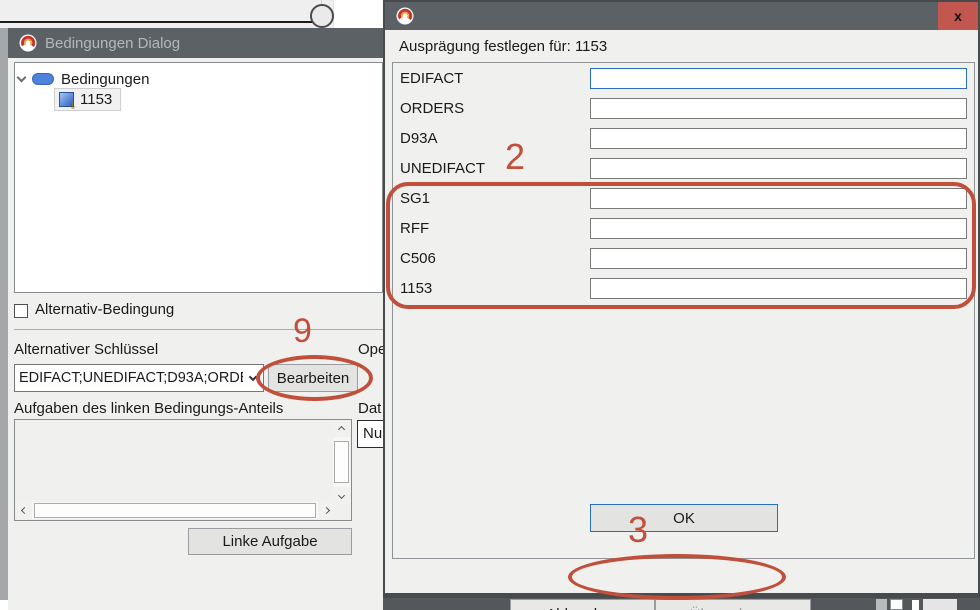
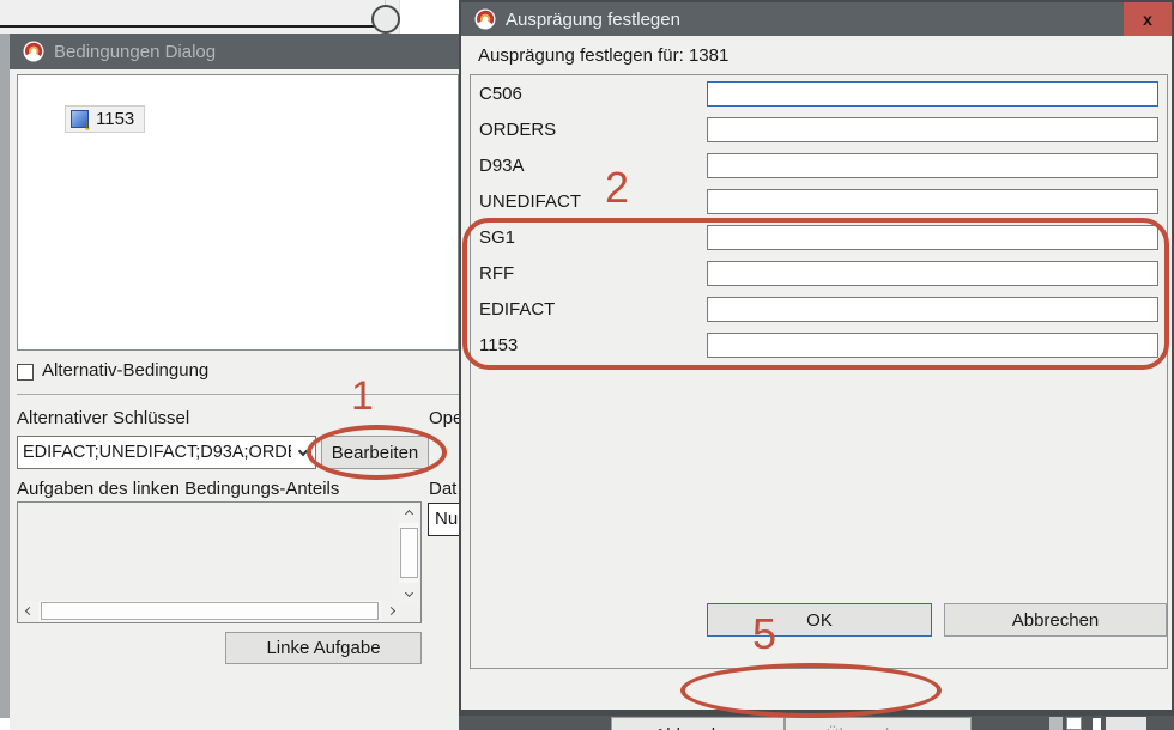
  Bedingungen Dialog
- Bedingungen
  ↓
  1153
  Alternativ-Bedingung
  Alternativer Schlüssel
  EDIFACT;UNEDIFACT;D93A;ORD
  Bearbeiten
  Aufgaben des linken Bedingungs-Anteils
  Dat
  Nu
  Linke Aufgabe
+ Ausprägung festlegen
  x
- Ausprägung festlegen für: 1153
+ Ausprägung festlegen für: 1381
- EDIFACT
+ C506
  ORDERS
  D93A
  UNEDIFACT
  SG1
  RFF
- C506
+ EDIFACT
  1153
  OK
+ Abbrechen
- 9
+ 1
  2
- 3
+ 5
